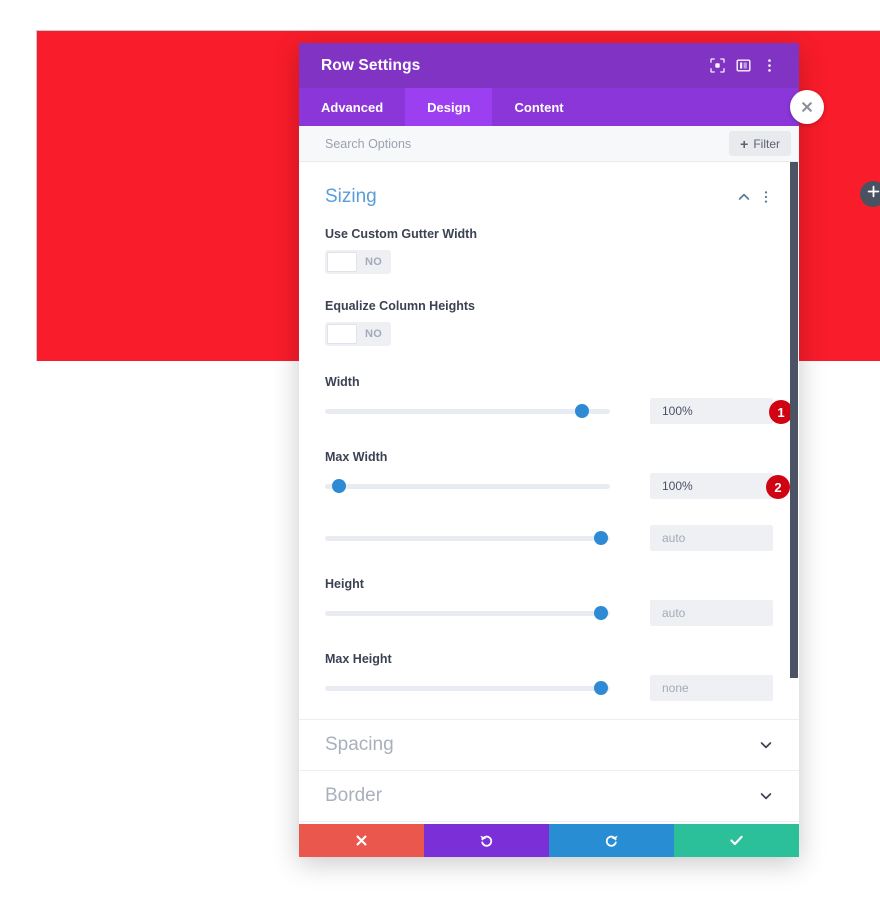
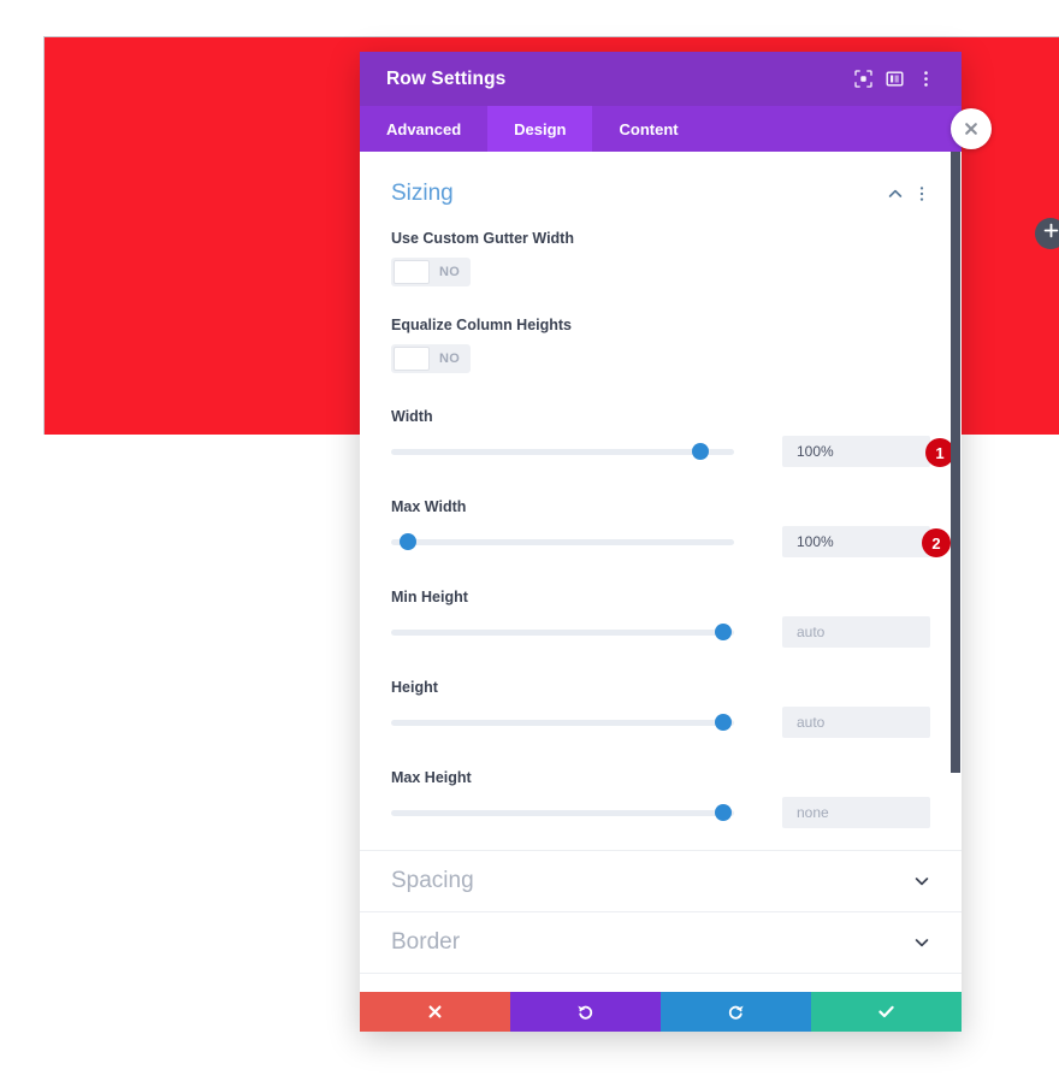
  Row Settings
  Advanced
  Design
  Content
- Search Options
- +
- Filter
  Sizing
  Use Custom Gutter Width
  NO
  Equalize Column Heights
  NO
  Width
  100%
  1
  Max Width
  100%
  2
+ Min Height
  auto
  Height
  auto
  Max Height
  none
  Spacing
  Border
